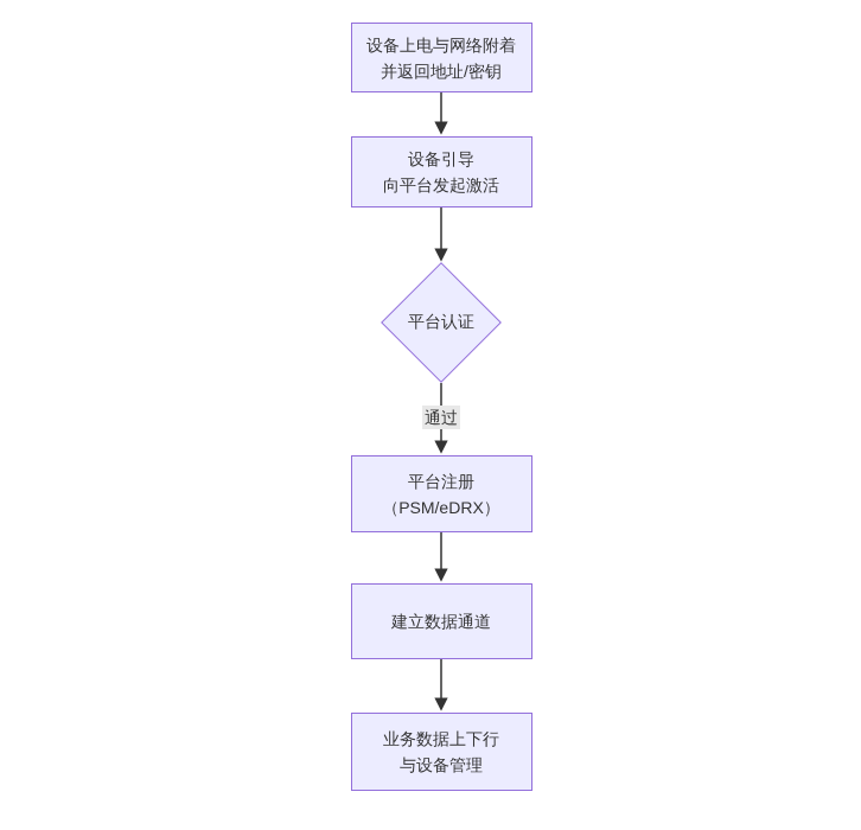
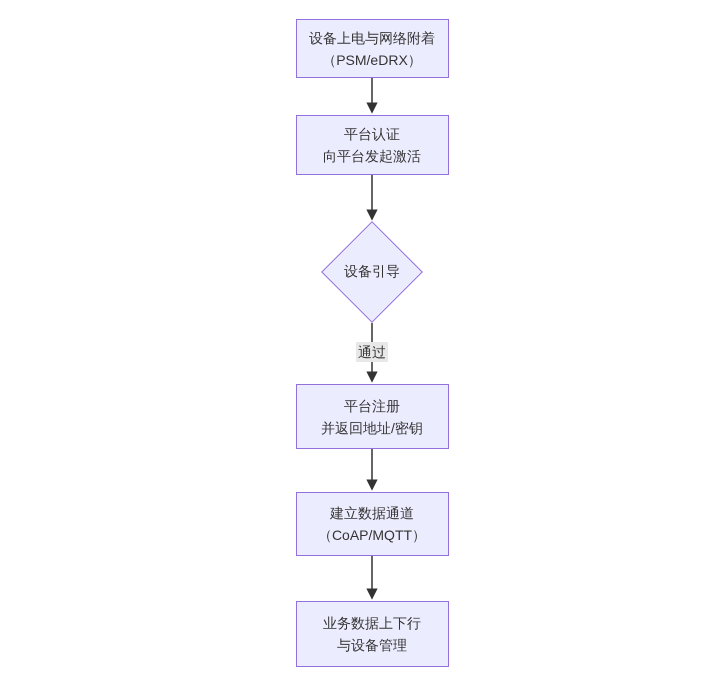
  设备上电与网络附着
- 并返回地址/密钥
+ （PSM/eDRX）
- 设备引导
+ 平台认证
  向平台发起激活
- 平台认证
+ 设备引导
  通过
  平台注册
- （PSM/eDRX）
+ 并返回地址/密钥
  建立数据通道
+ （CoAP/MQTT）
  业务数据上下行
  与设备管理
